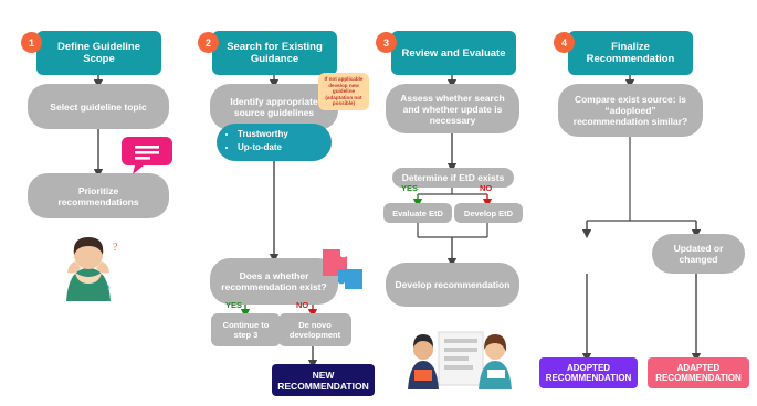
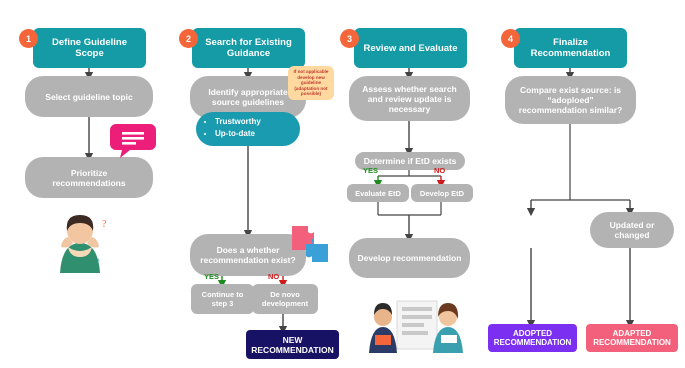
  Define Guideline Scope
  1
  Select guideline topic
  Prioritize recommendations
  ?
  ♪
  Search for Existing Guidance
  2
  Identify appropriate source guidelines
  Trustworthy
  Up-to-date
  Does a whether recommendation exist?
  YES
  NO
  Continue to step 3
  De novo development
  NEW RECOMMENDATION
  Review and Evaluate
  3
- Assess whether search and whether update is necessary
+ Assess whether search and review update is necessary
  Determine if EtD exists
  YES
  NO
  Evaluate EtD
  Develop EtD
  Develop recommendation
  Finalize Recommendation
  4
  Compare exist source: is “adoploed” recommendation similar?
  Updated or changed
  ADOPTED RECOMMENDATION
  ADAPTED RECOMMENDATION
